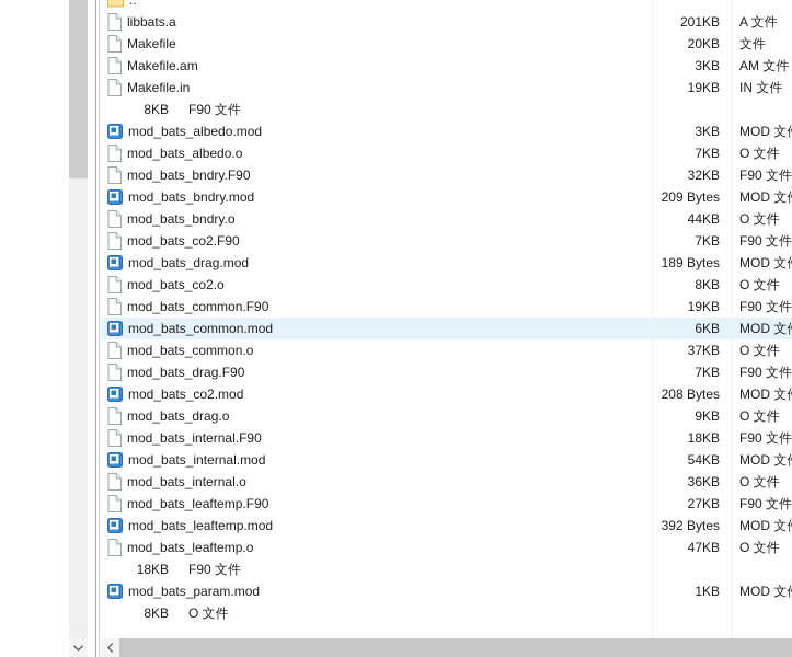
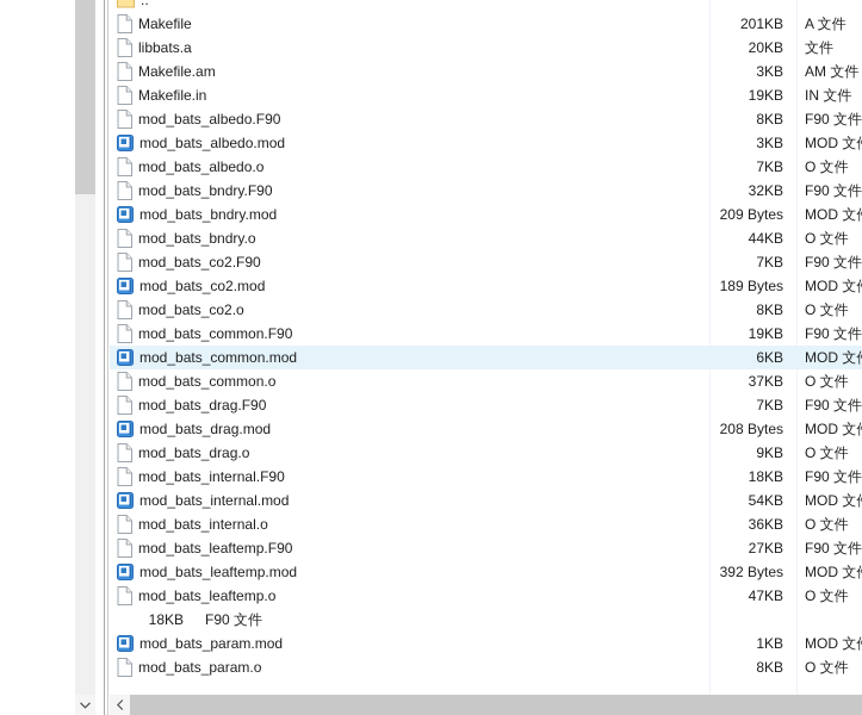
  ..
- libbats.a
+ Makefile
  201KB
  A 文件
- Makefile
+ libbats.a
  20KB
  文件
  Makefile.am
  3KB
  AM 文件
  Makefile.in
  19KB
  IN 文件
+ mod_bats_albedo.F90
  8KB
  F90 文件
  mod_bats_albedo.mod
  3KB
  MOD 文
  mod_bats_albedo.o
  7KB
  O 文件
  mod_bats_bndry.F90
  32KB
  F90 文件
  mod_bats_bndry.mod
  209 Bytes
  MOD 文
  mod_bats_bndry.o
  44KB
  O 文件
  mod_bats_co2.F90
  7KB
  F90 文件
- mod_bats_drag.mod
+ mod_bats_co2.mod
  189 Bytes
  MOD 文
  mod_bats_co2.o
  8KB
  O 文件
  mod_bats_common.F90
  19KB
  F90 文件
  mod_bats_common.mod
  6KB
  MOD 文
  mod_bats_common.o
  37KB
  O 文件
  mod_bats_drag.F90
  7KB
  F90 文件
- mod_bats_co2.mod
+ mod_bats_drag.mod
  208 Bytes
  MOD 文
  mod_bats_drag.o
  9KB
  O 文件
  mod_bats_internal.F90
  18KB
  F90 文件
  mod_bats_internal.mod
  54KB
  MOD 文
  mod_bats_internal.o
  36KB
  O 文件
  mod_bats_leaftemp.F90
  27KB
  F90 文件
  mod_bats_leaftemp.mod
  392 Bytes
  MOD 文
  mod_bats_leaftemp.o
  47KB
  O 文件
  18KB
  F90 文件
  mod_bats_param.mod
  1KB
  MOD 文
+ mod_bats_param.o
  8KB
  O 文件
